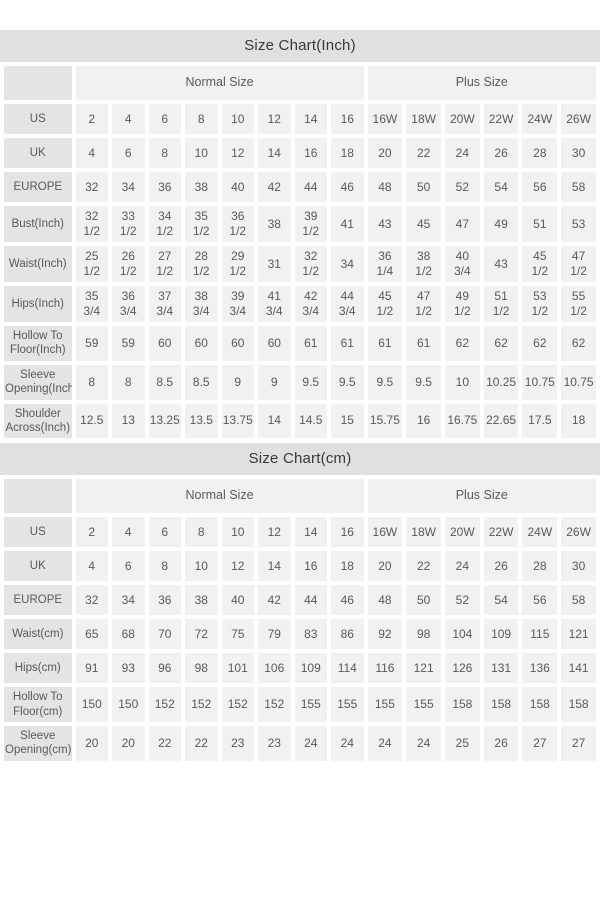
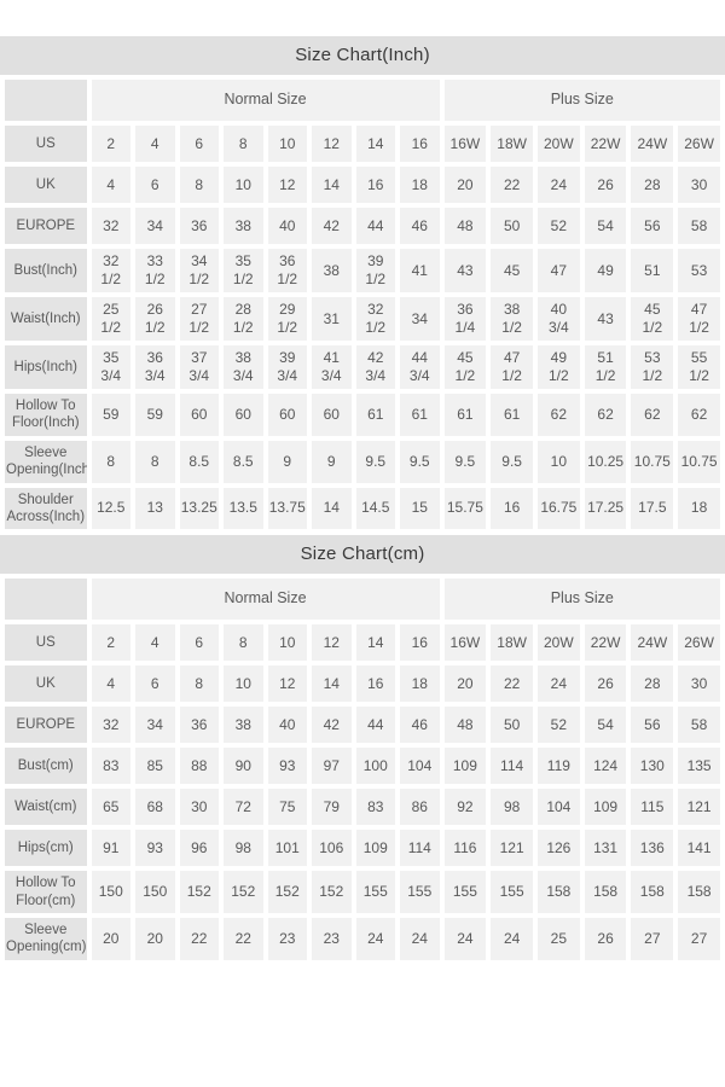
  Size Chart(Inch)
  	Normal Size	Plus Size
  US	2	4	6	8	10	12	14	16	16W	18W	20W	22W	24W	26W
  UK	4	6	8	10	12	14	16	18	20	22	24	26	28	30
  EUROPE	32	34	36	38	40	42	44	46	48	50	52	54	56	58
  Bust(Inch)	32 1/2	33 1/2	34 1/2	35 1/2	36 1/2	38	39 1/2	41	43	45	47	49	51	53
  Waist(Inch)	25 1/2	26 1/2	27 1/2	28 1/2	29 1/2	31	32 1/2	34	36 1/4	38 1/2	40 3/4	43	45 1/2	47 1/2
  Hips(Inch)	35 3/4	36 3/4	37 3/4	38 3/4	39 3/4	41 3/4	42 3/4	44 3/4	45 1/2	47 1/2	49 1/2	51 1/2	53 1/2	55 1/2
  Hollow To Floor(Inch)	59	59	60	60	60	60	61	61	61	61	62	62	62	62
  Sleeve Opening(Inch	8	8	8.5	8.5	9	9	9.5	9.5	9.5	9.5	10	10.25	10.75	10.75
- Shoulder Across(Inch)	12.5	13	13.25	13.5	13.75	14	14.5	15	15.75	16	16.75	22.65	17.5	18
+ Shoulder Across(Inch)	12.5	13	13.25	13.5	13.75	14	14.5	15	15.75	16	16.75	17.25	17.5	18
  Size Chart(cm)
  	Normal Size	Plus Size
  US	2	4	6	8	10	12	14	16	16W	18W	20W	22W	24W	26W
  UK	4	6	8	10	12	14	16	18	20	22	24	26	28	30
  EUROPE	32	34	36	38	40	42	44	46	48	50	52	54	56	58
+ Bust(cm)	83	85	88	90	93	97	100	104	109	114	119	124	130	135
- Waist(cm)	65	68	70	72	75	79	83	86	92	98	104	109	115	121
+ Waist(cm)	65	68	30	72	75	79	83	86	92	98	104	109	115	121
  Hips(cm)	91	93	96	98	101	106	109	114	116	121	126	131	136	141
  Hollow To Floor(cm)	150	150	152	152	152	152	155	155	155	155	158	158	158	158
  Sleeve Opening(cm)	20	20	22	22	23	23	24	24	24	24	25	26	27	27
